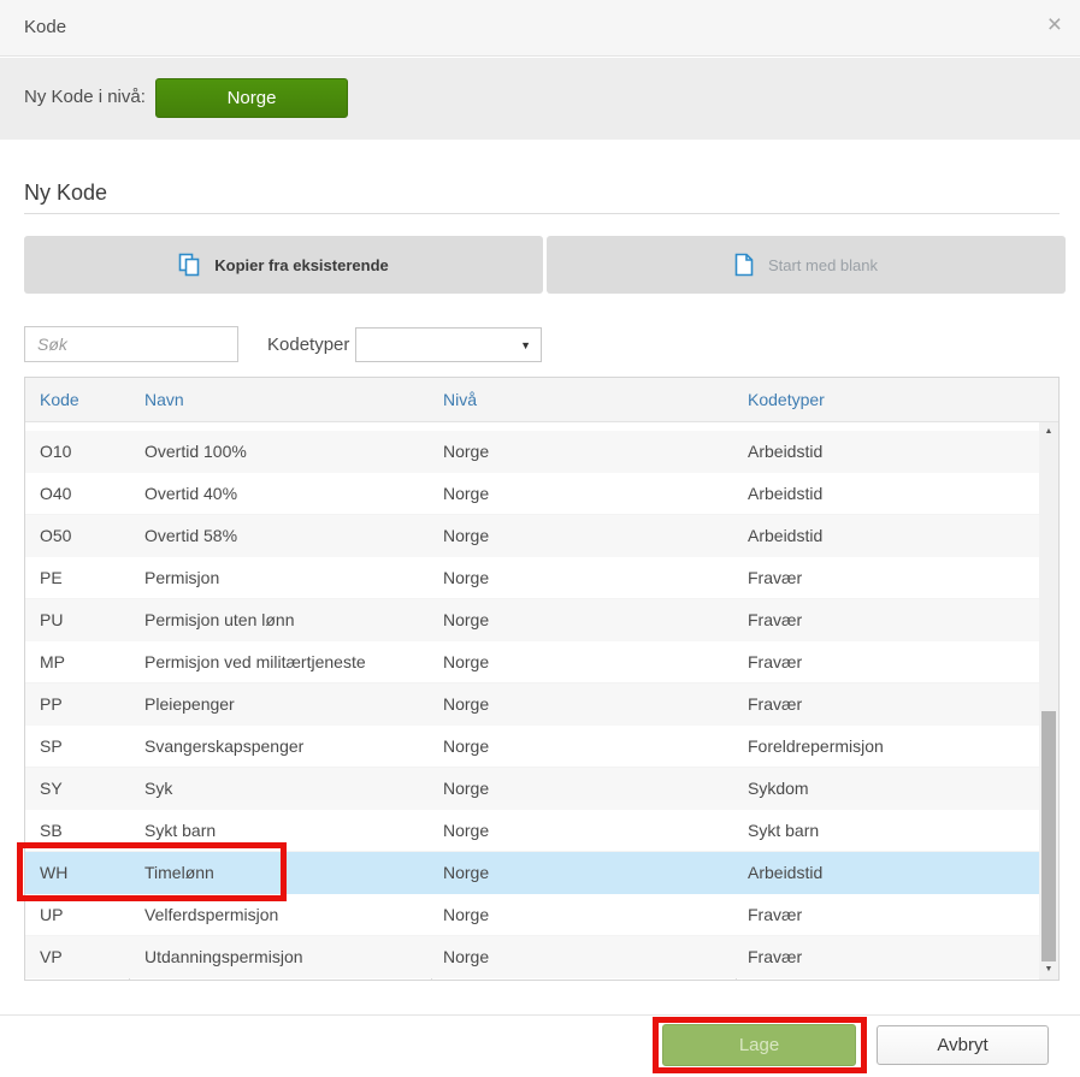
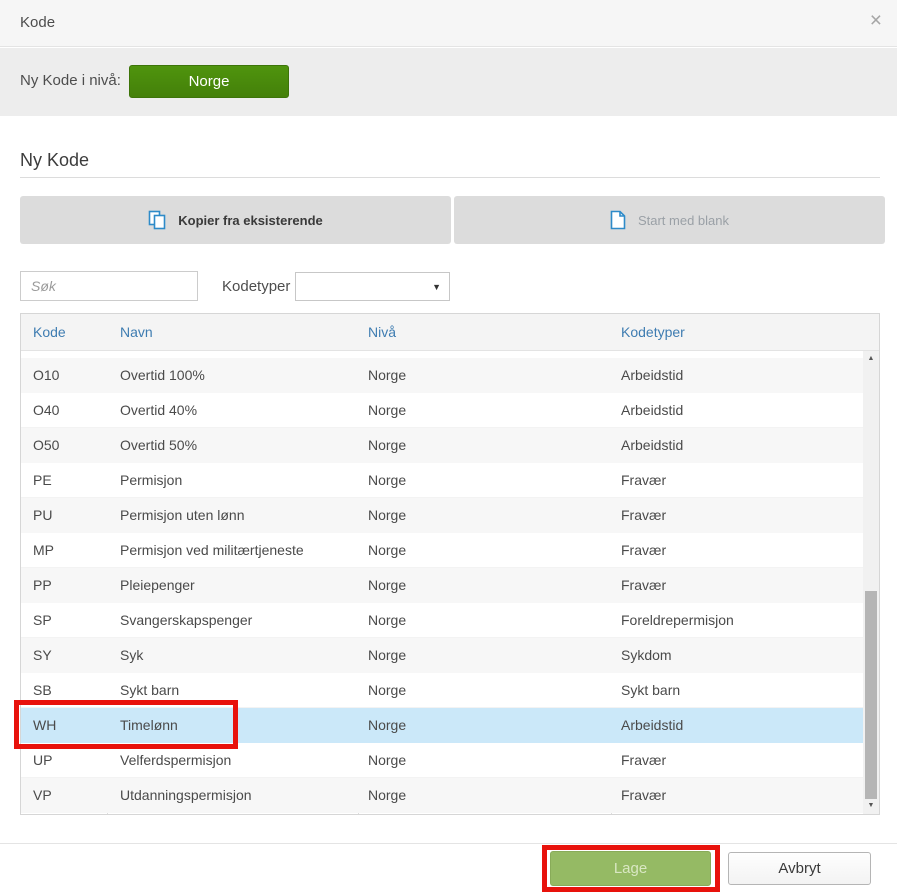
  Kode
  ×
  Ny Kode i nivå:
  Norge
  Ny Kode
  Kopier fra eksisterende
  Start med blank
  Søk
  Kodetyper
  ▼
  Kode
  Navn
  Nivå
  Kodetyper
  O10
  Overtid 100%
  Norge
  Arbeidstid
  O40
  Overtid 40%
  Norge
  Arbeidstid
  O50
- Overtid 58%
+ Overtid 50%
  Norge
  Arbeidstid
  PE
  Permisjon
  Norge
  Fravær
  PU
  Permisjon uten lønn
  Norge
  Fravær
  MP
  Permisjon ved militærtjeneste
  Norge
  Fravær
  PP
  Pleiepenger
  Norge
  Fravær
  SP
  Svangerskapspenger
  Norge
  Foreldrepermisjon
  SY
  Syk
  Norge
  Sykdom
  SB
  Sykt barn
  Norge
  Sykt barn
  WH
  Timelønn
  Norge
  Arbeidstid
  UP
  Velferdspermisjon
  Norge
  Fravær
  VP
  Utdanningspermisjon
  Norge
  Fravær
  Lage
  Avbryt
